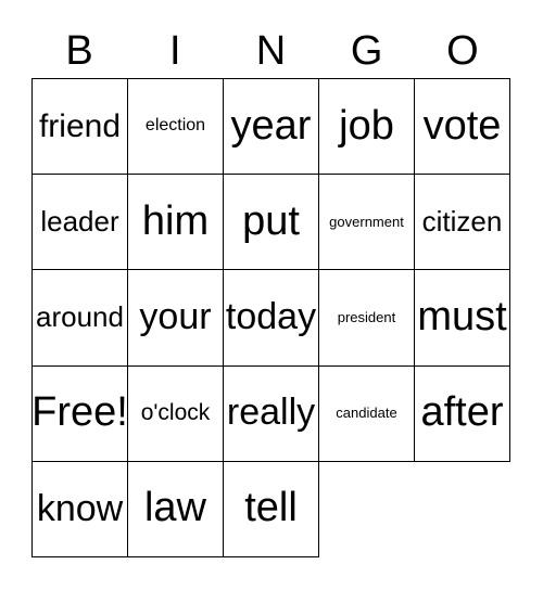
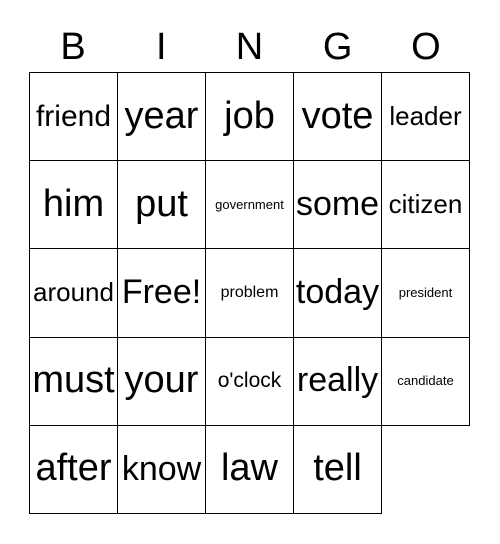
  B
  I
  N
  G
  O
  friend
- election
  year
  job
  vote
  leader
  him
  put
  government
+ some
  citizen
  around
- your
+ Free!
+ problem
  today
  president
  must
- Free!
+ your
  o'clock
  really
  candidate
  after
  know
  law
  tell
